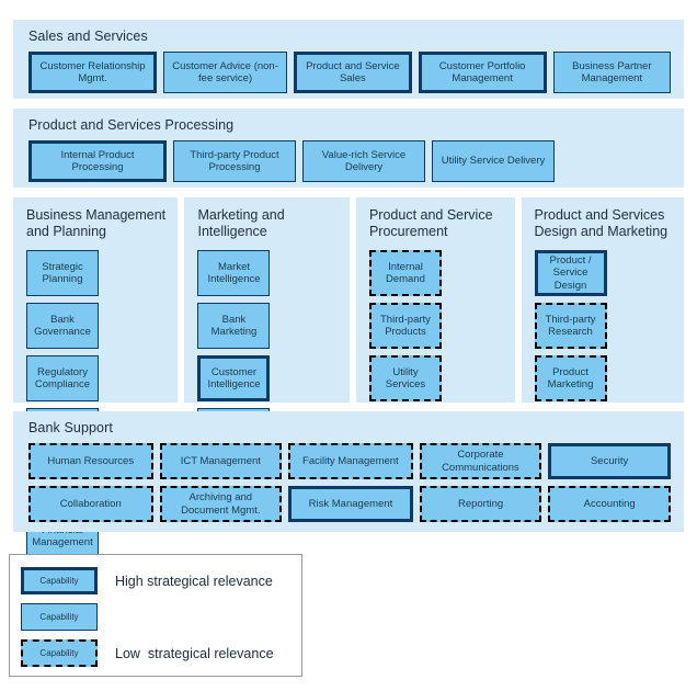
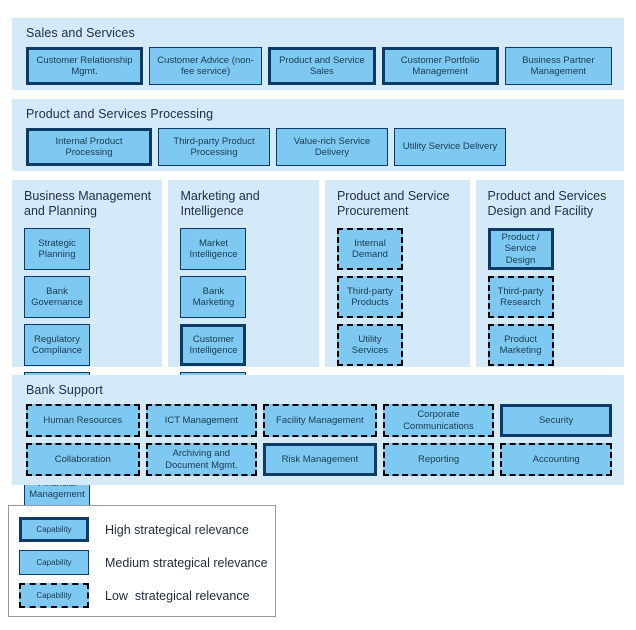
  Sales and Services
  Customer Relationship Mgmt.
  Customer Advice (non-fee service)
  Product and Service Sales
  Customer Portfolio Management
  Business Partner Management
  Product and Services Processing
  Internal Product Processing
  Third-party Product Processing
  Value-rich Service Delivery
  Utility Service Delivery
  Business Management and Planning
  Strategic Planning
  Bank Governance
  Regulatory Compliance
  Marketing and Intelligence
  Market Intelligence
  Bank Marketing
  Customer Intelligence
  Product and Service Procurement
  Internal Demand
  Third-party Products
  Utility Services
- Product and Services Design and Marketing
+ Product and Services Design and Facility
  Product / Service Design
  Third-party Research
  Product Marketing
  Bank Support
  Human Resources
  ICT Management
  Facility Management
  Corporate Communications
  Security
  Collaboration
  Archiving and Document Mgmt.
  Risk Management
  Reporting
  Accounting
  Capability
  High strategical relevance
  Capability
+ Medium strategical relevance
  Capability
  Low strategical relevance
